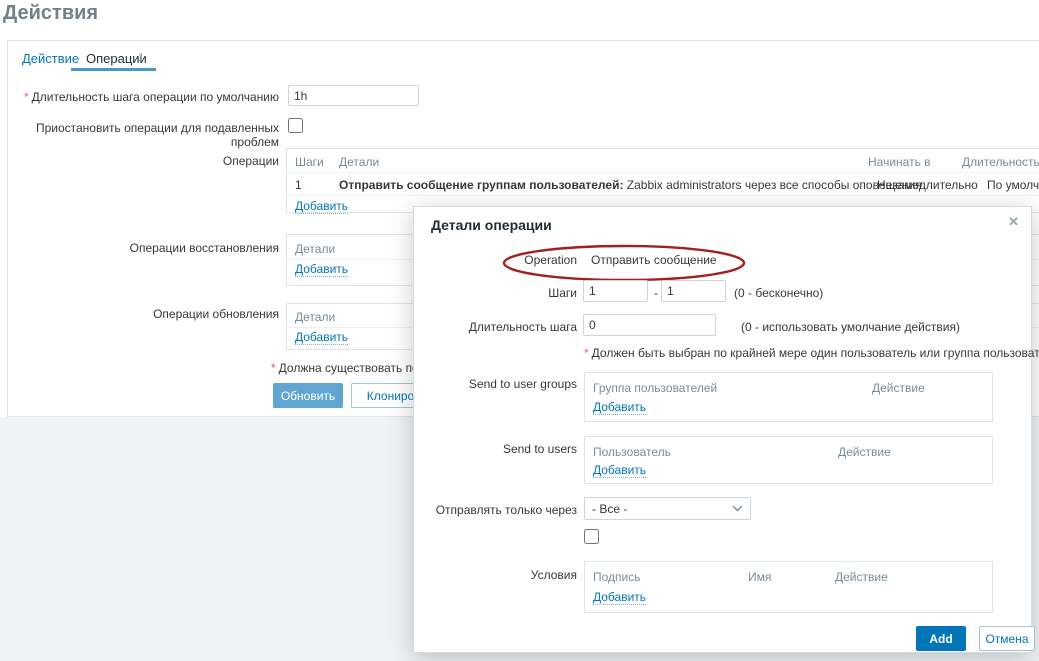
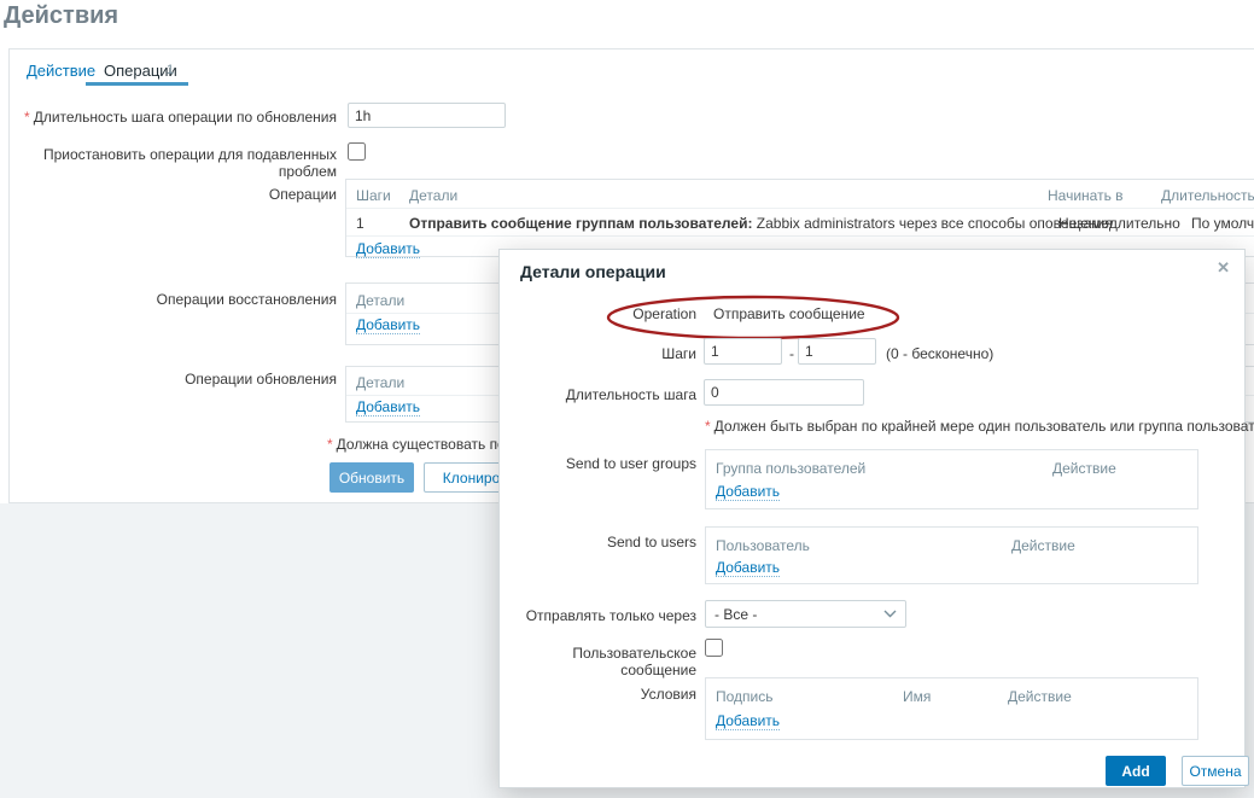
  Действия
  Действие
  Операции
  1
- * Длительность шага операции по умолчанию
+ * Длительность шага операции по обновления
  1h
  Приостановить операции для подавленных проблем
  Операции
  Шаги
  Детали
  Начинать в
  Длительность
  1
  Отправить сообщение группам пользователей: Zabbix administrators через все способы оповещения
  Незамедлительно
  Добавить
  Операции восстановления
  Детали
  Добавить
  Операции обновления
  Детали
  Добавить
  * Должна существовать п
  Обновить
  Клониро
  Детали операции
  ✕
  Operation
  Отправить сообщение
  Шаги
  1
  -
  1
  (0 - бесконечно)
  Длительность шага
  0
- (0 - использовать умолчание действия)
  * Должен быть выбран по крайней мере один пользователь или группа пользоват
  Send to user groups
  Группа пользователей
  Действие
  Добавить
  Send to users
  Пользователь
  Действие
  Добавить
  Отправлять только через
  - Все -
+ Пользовательское сообщение
  Условия
  Подпись
  Имя
  Действие
  Добавить
  Add
  Отмена
